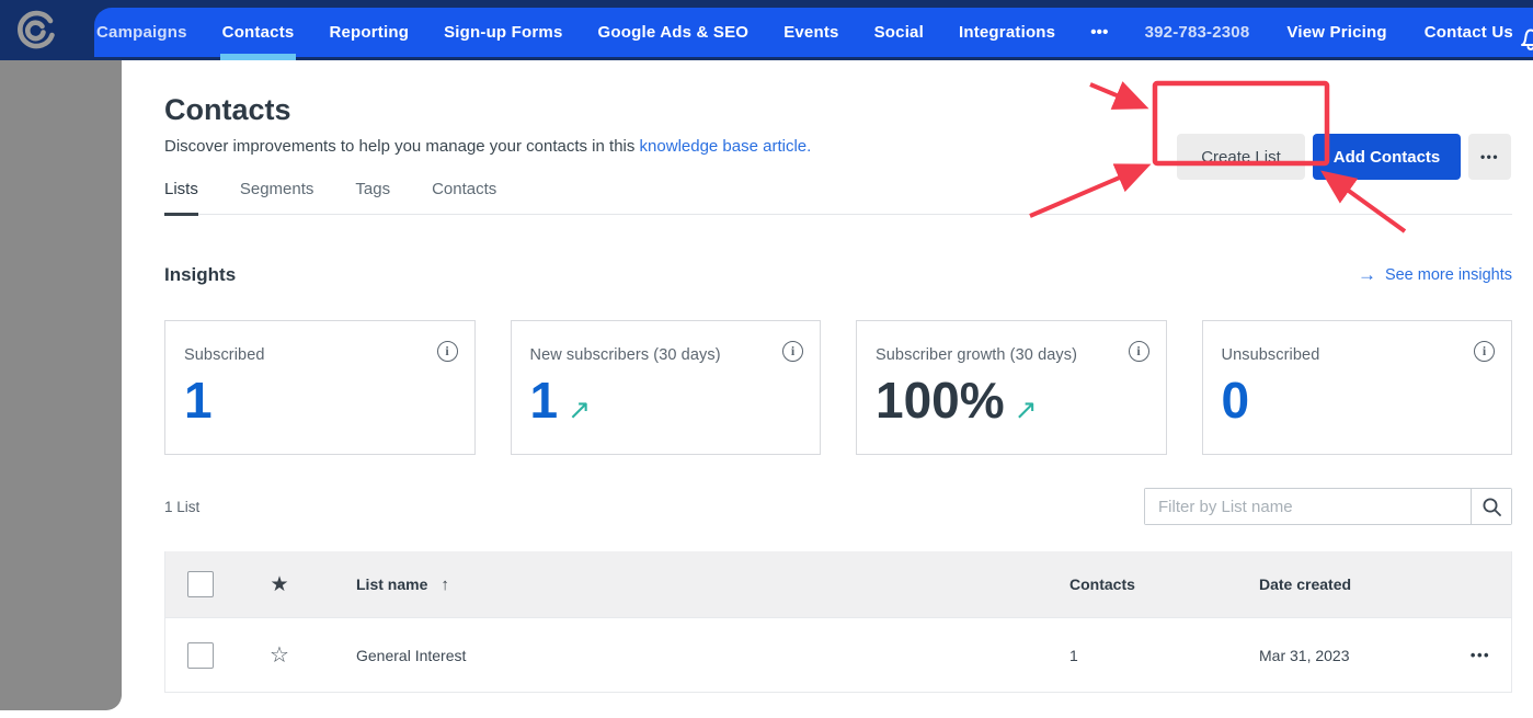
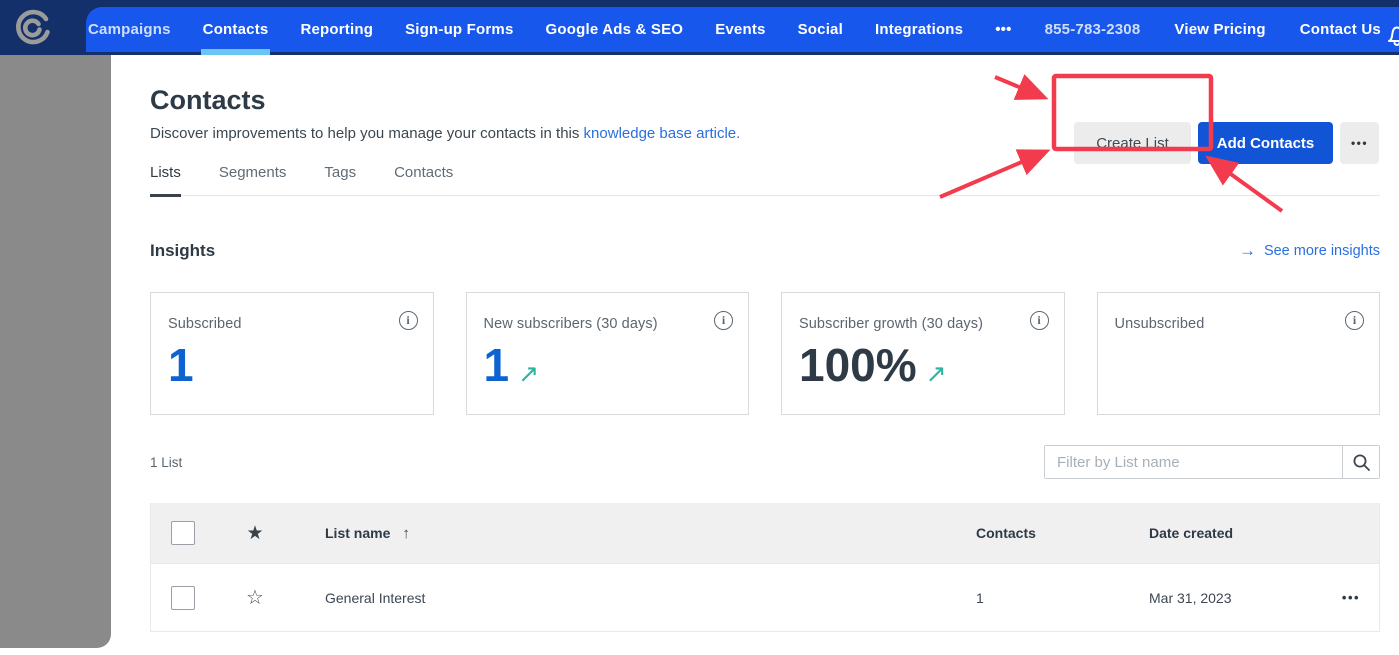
  Campaigns
  Contacts
  Reporting
  Sign-up Forms
  Google Ads & SEO
  Events
  Social
  Integrations
  •••
- 392-783-2308
+ 855-783-2308
  View Pricing
  Contact Us
  Contacts
  Discover improvements to help you manage your contacts in this knowledge base article.
  Create List
  Add Contacts
  •••
  Lists
  Segments
  Tags
  Contacts
  Insights
  →
  See more insights
  Subscribed
  i
  1
  New subscribers (30 days)
  i
  1
  ↗
  Subscriber growth (30 days)
  i
  100%
  ↗
  Unsubscribed
  i
- 0
  1 List
  Filter by List name
  ★
  List name
  ↑
  Contacts
  Date created
  ☆
  General Interest
  1
  Mar 31, 2023
  •••
